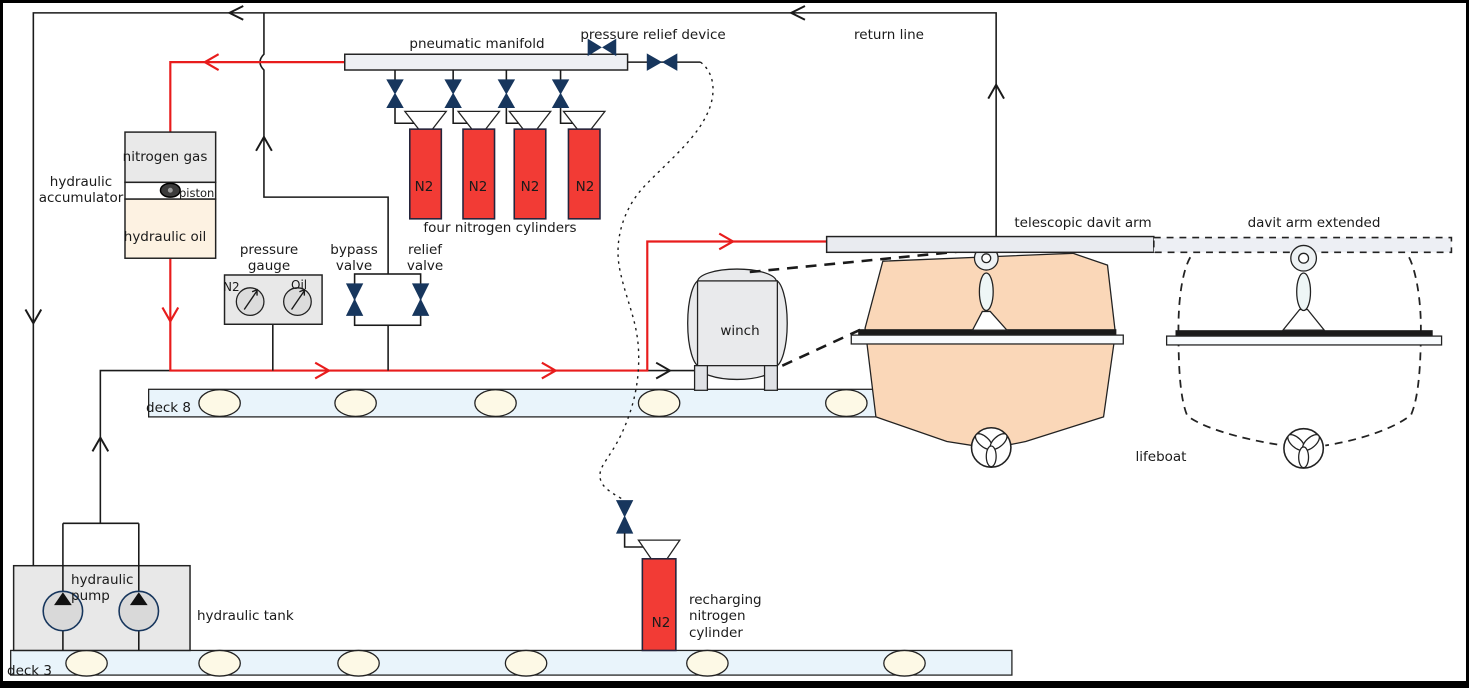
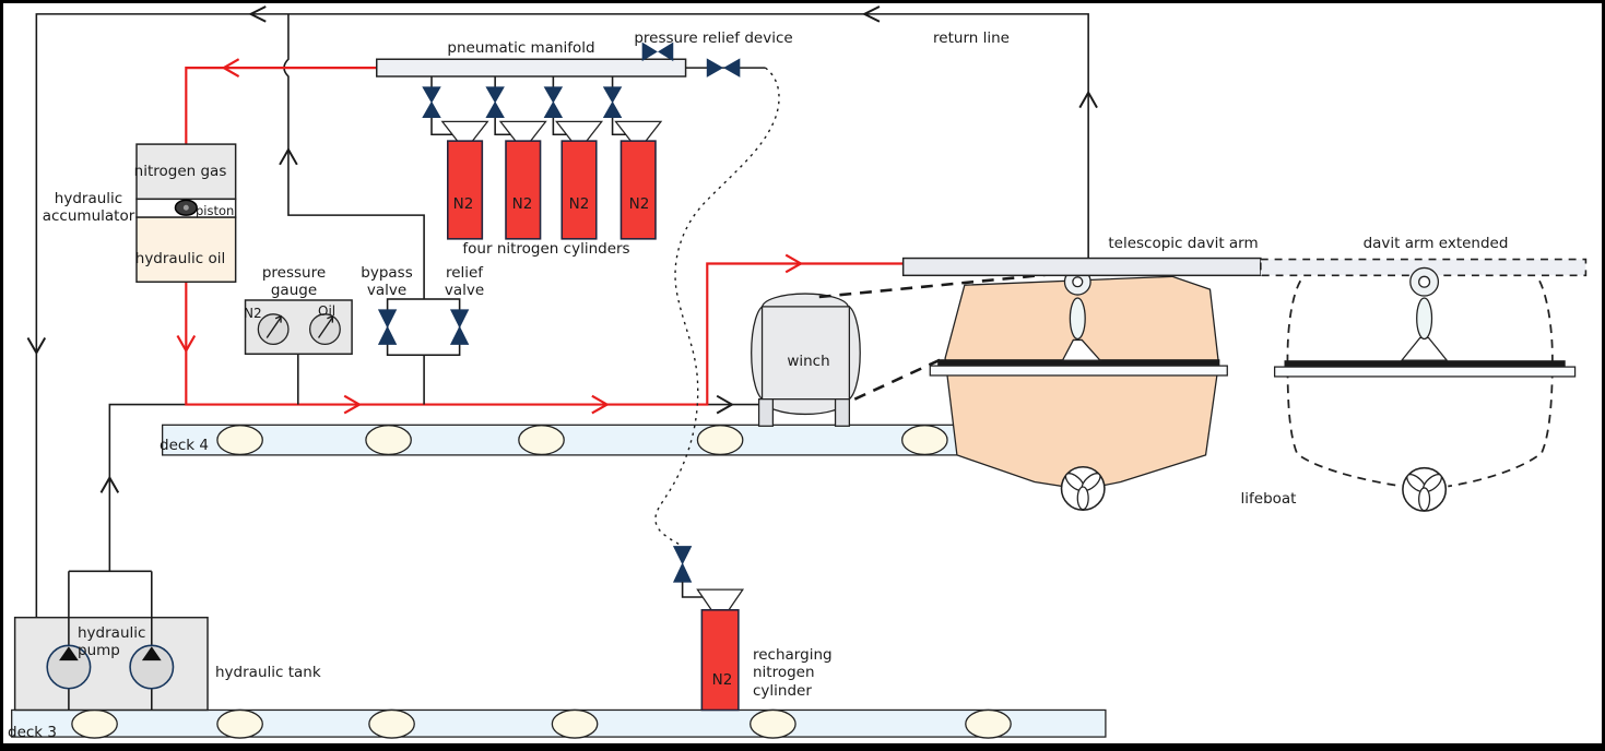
  pneumatic manifold
  pressure relief device
  return line
  hydraulic
  accumulator
  nitrogen gas
  piston
  hydraulic oil
  four nitrogen cylinders
  N2
  N2
  N2
  N2
  pressure
  gauge
  N2
  Oil
  bypass
  valve
  relief
  valve
  winch
  telescopic davit arm
  davit arm extended
  lifeboat
- deck 8
+ deck 4
  deck 3
  hydraulic
  pump
  hydraulic tank
  recharging
  nitrogen
  cylinder
  N2
